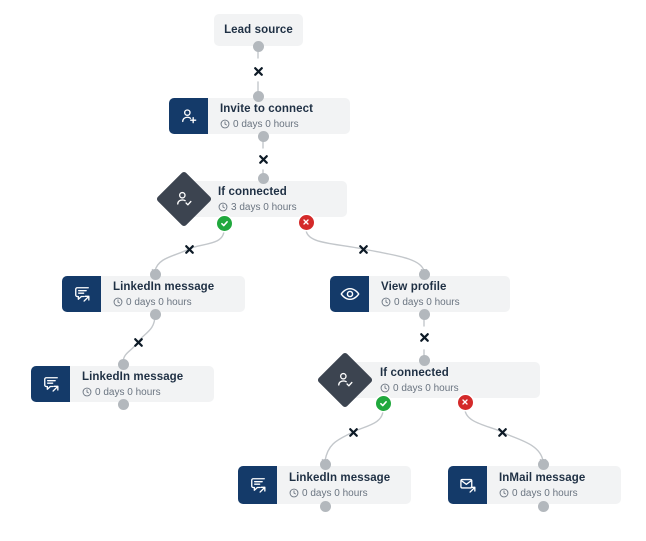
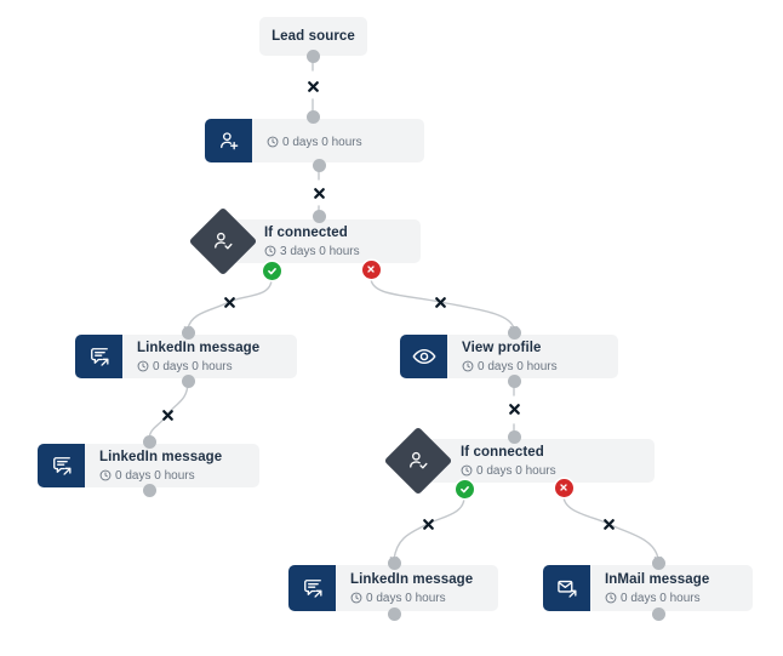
  Lead source
- Invite to connect
  0 days 0 hours
  If connected
  3 days 0 hours
  LinkedIn message
  0 days 0 hours
  LinkedIn message
  0 days 0 hours
  View profile
  0 days 0 hours
  If connected
  0 days 0 hours
  LinkedIn message
  0 days 0 hours
  InMail message
  0 days 0 hours
